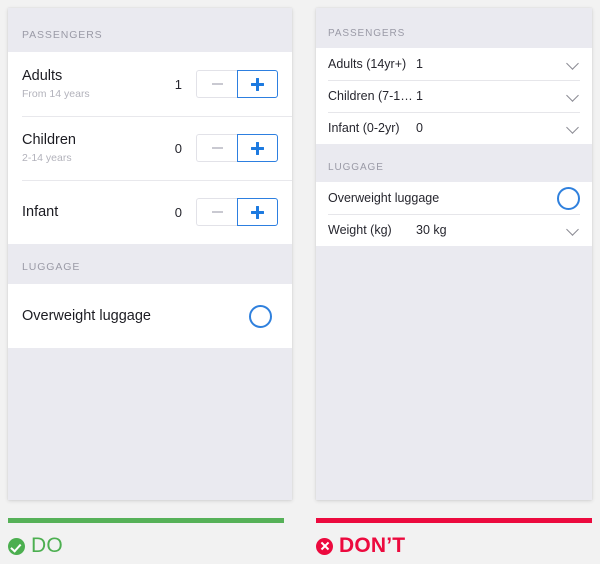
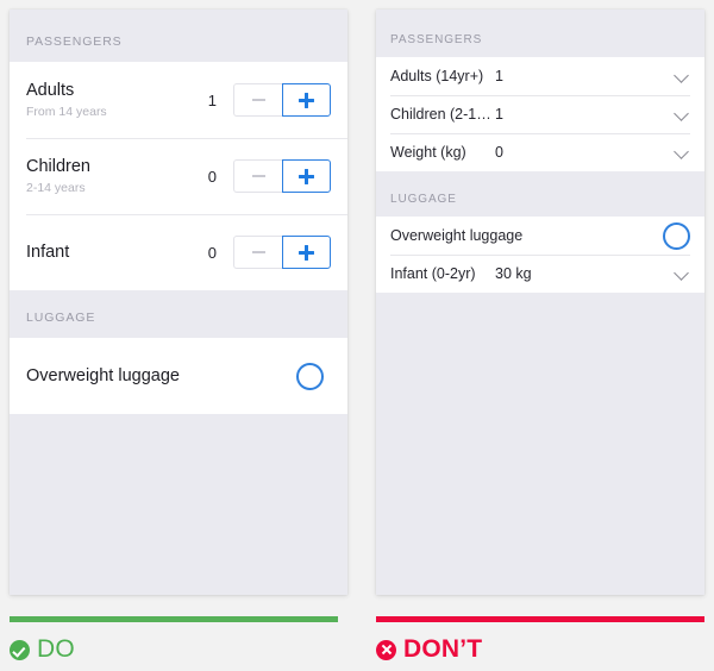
  PASSENGERS
  Adults
  From 14 years
  1
  Children
  2-14 years
  0
  Infant
  0
  LUGGAGE
  Overweight luggage
  DO
  PASSENGERS
  Adults (14yr+)
  1
- Children (7-1…
+ Children (2-1…
  1
- Infant (0-2yr)
+ Weight (kg)
  0
  LUGGAGE
  Overweight luggage
- Weight (kg)
+ Infant (0-2yr)
  30 kg
  DON’T
